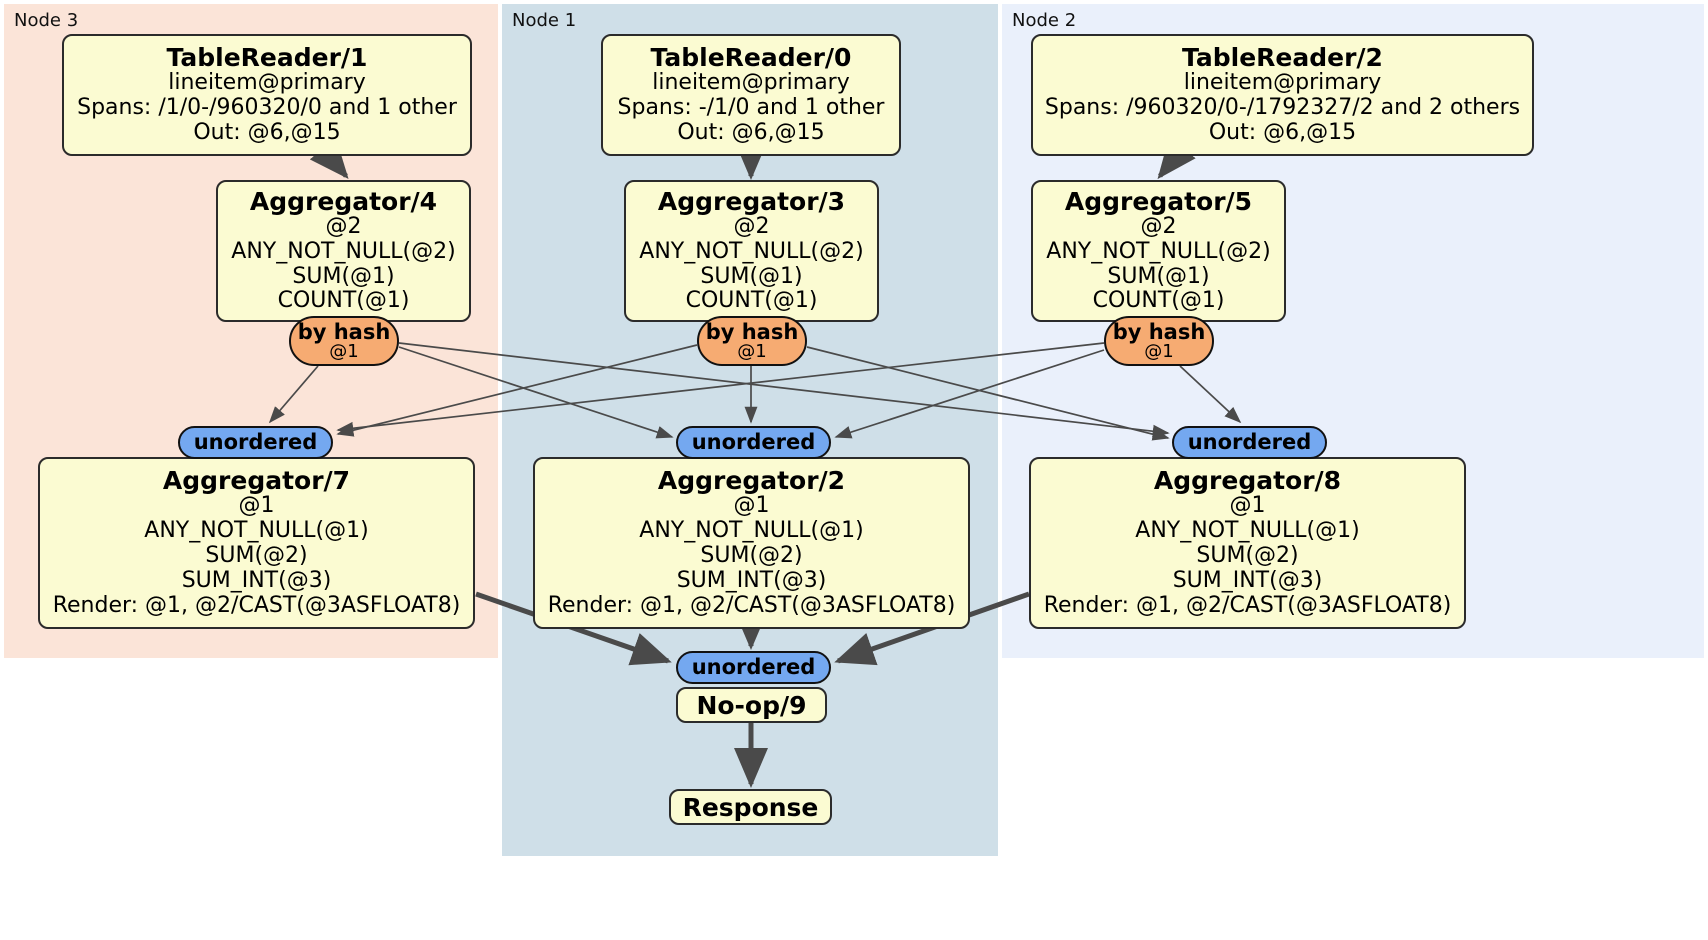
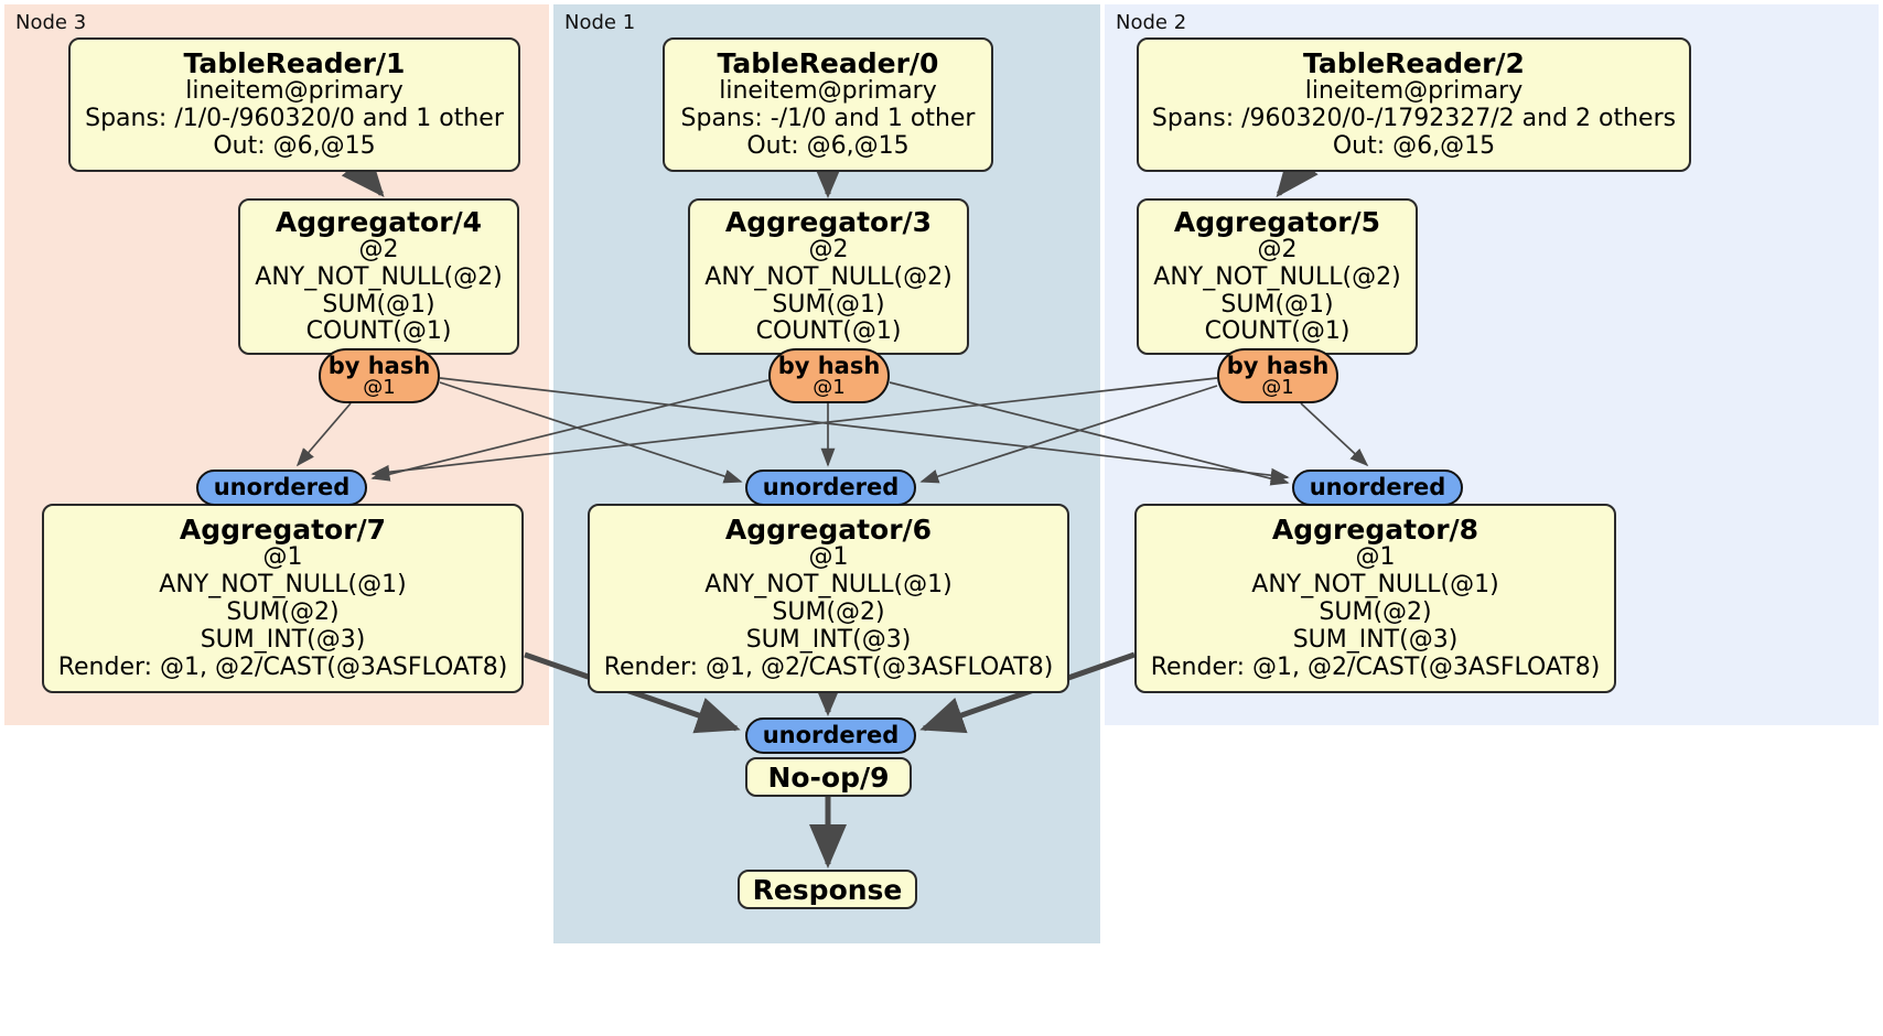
  Node 3
  Node 1
  Node 2
  TableReader/1
  lineitem@primary
  Spans: /1/0-/960320/0 and 1 other
  Out: @6,@15
  TableReader/0
  lineitem@primary
  Spans: -/1/0 and 1 other
  Out: @6,@15
  TableReader/2
  lineitem@primary
  Spans: /960320/0-/1792327/2 and 2 others
  Out: @6,@15
  Aggregator/4
  @2
  ANY_NOT_NULL(@2)
  SUM(@1)
  COUNT(@1)
  Aggregator/3
  @2
  ANY_NOT_NULL(@2)
  SUM(@1)
  COUNT(@1)
  Aggregator/5
  @2
  ANY_NOT_NULL(@2)
  SUM(@1)
  COUNT(@1)
  Aggregator/7
  @1
  ANY_NOT_NULL(@1)
  SUM(@2)
  SUM_INT(@3)
  Render: @1, @2/CAST(@3ASFLOAT8)
- Aggregator/2
+ Aggregator/6
  @1
  ANY_NOT_NULL(@1)
  SUM(@2)
  SUM_INT(@3)
  Render: @1, @2/CAST(@3ASFLOAT8)
  Aggregator/8
  @1
  ANY_NOT_NULL(@1)
  SUM(@2)
  SUM_INT(@3)
  Render: @1, @2/CAST(@3ASFLOAT8)
  No-op/9
  Response
  by hash
  @1
  by hash
  @1
  by hash
  @1
  unordered
  unordered
  unordered
  unordered
